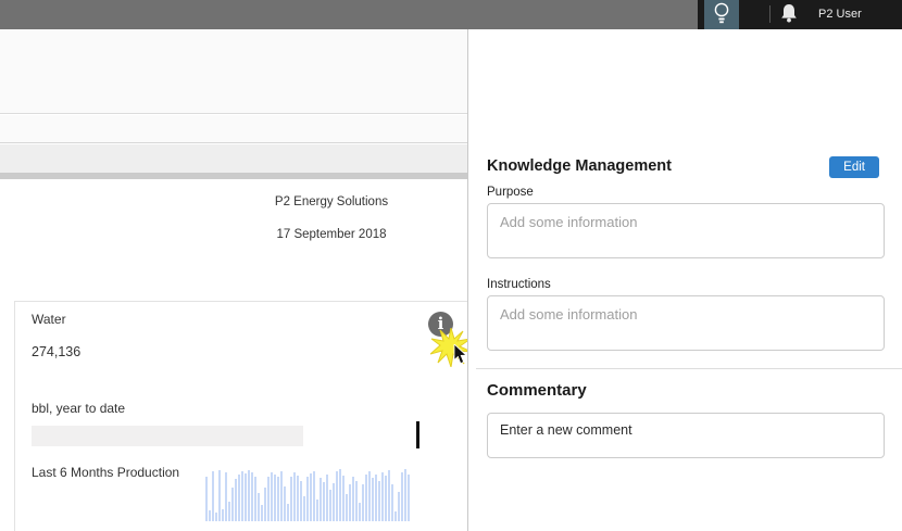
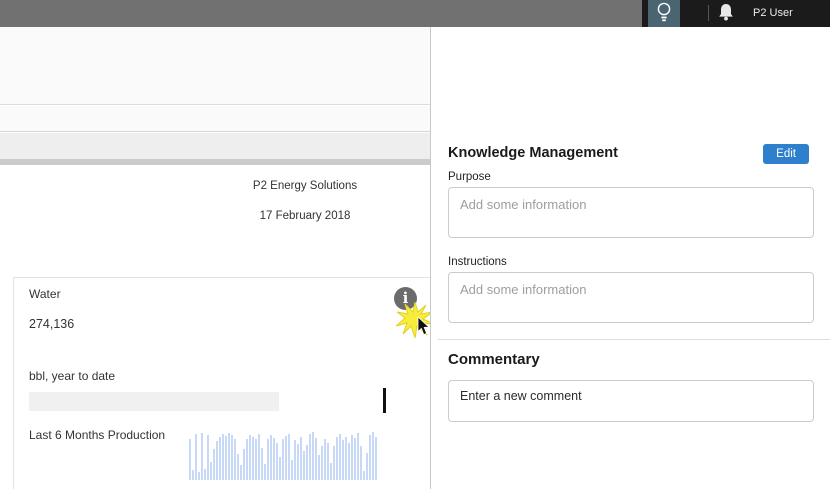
  P2 User
  P2 Energy Solutions
- 17 September 2018
+ 17 February 2018
  Water
  i
  274,136
  bbl, year to date
  Last 6 Months Production
  Knowledge Management
  Edit
  Purpose
  Add some information
  Instructions
  Add some information
  Commentary
  Enter a new comment
